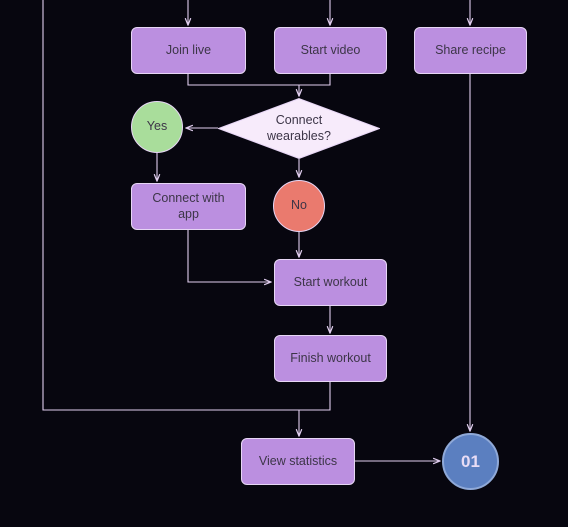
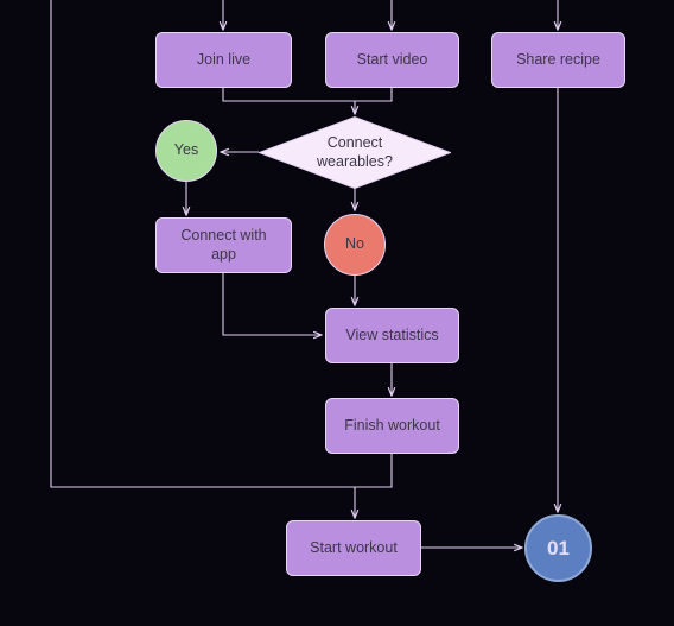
  Join live
  Start video
  Share recipe
  Connect
  wearables?
  Yes
  No
  Connect with
  app
- Start workout
+ View statistics
  Finish workout
- View statistics
+ Start workout
  01
